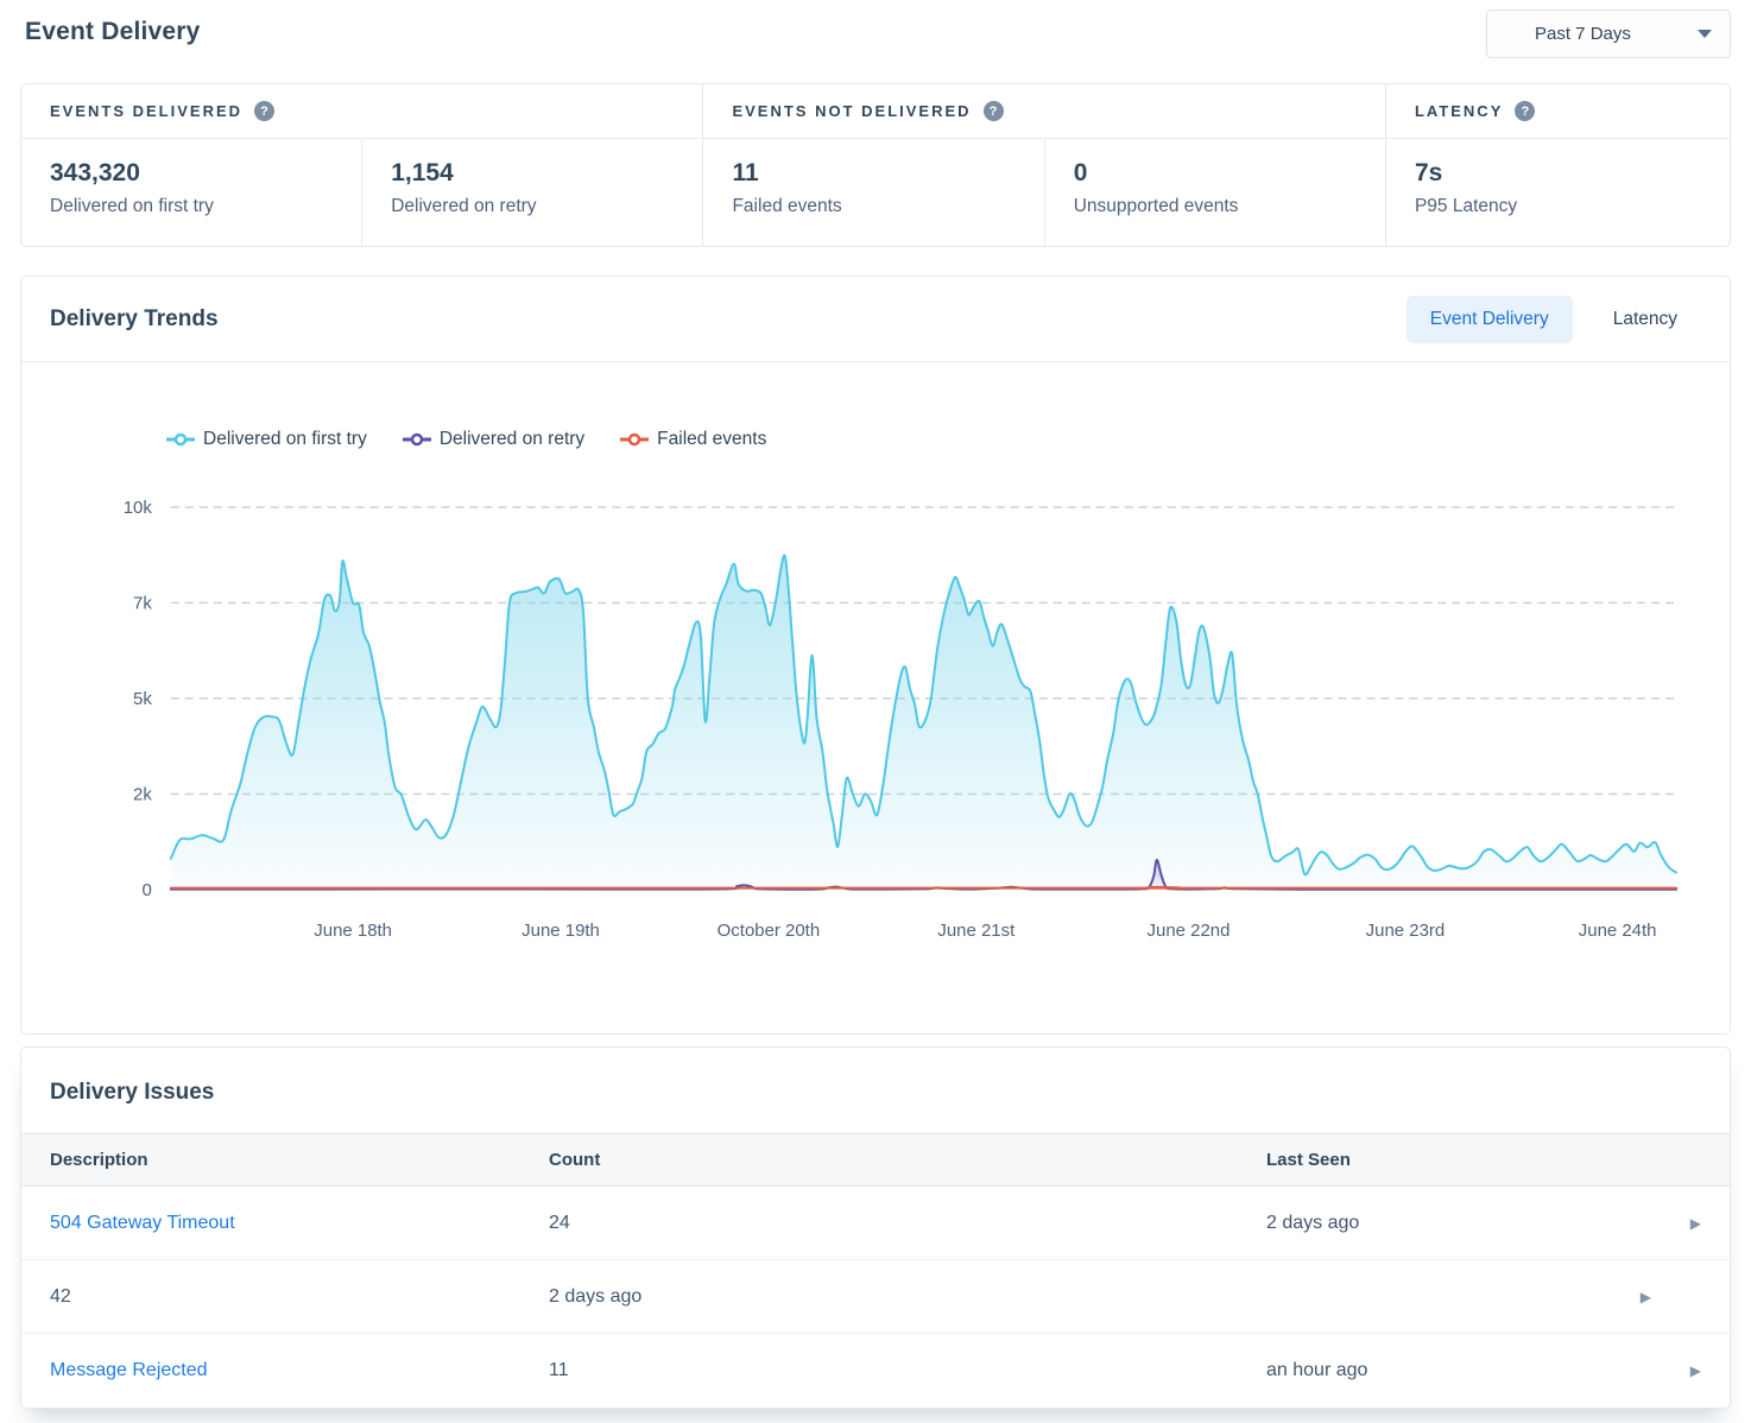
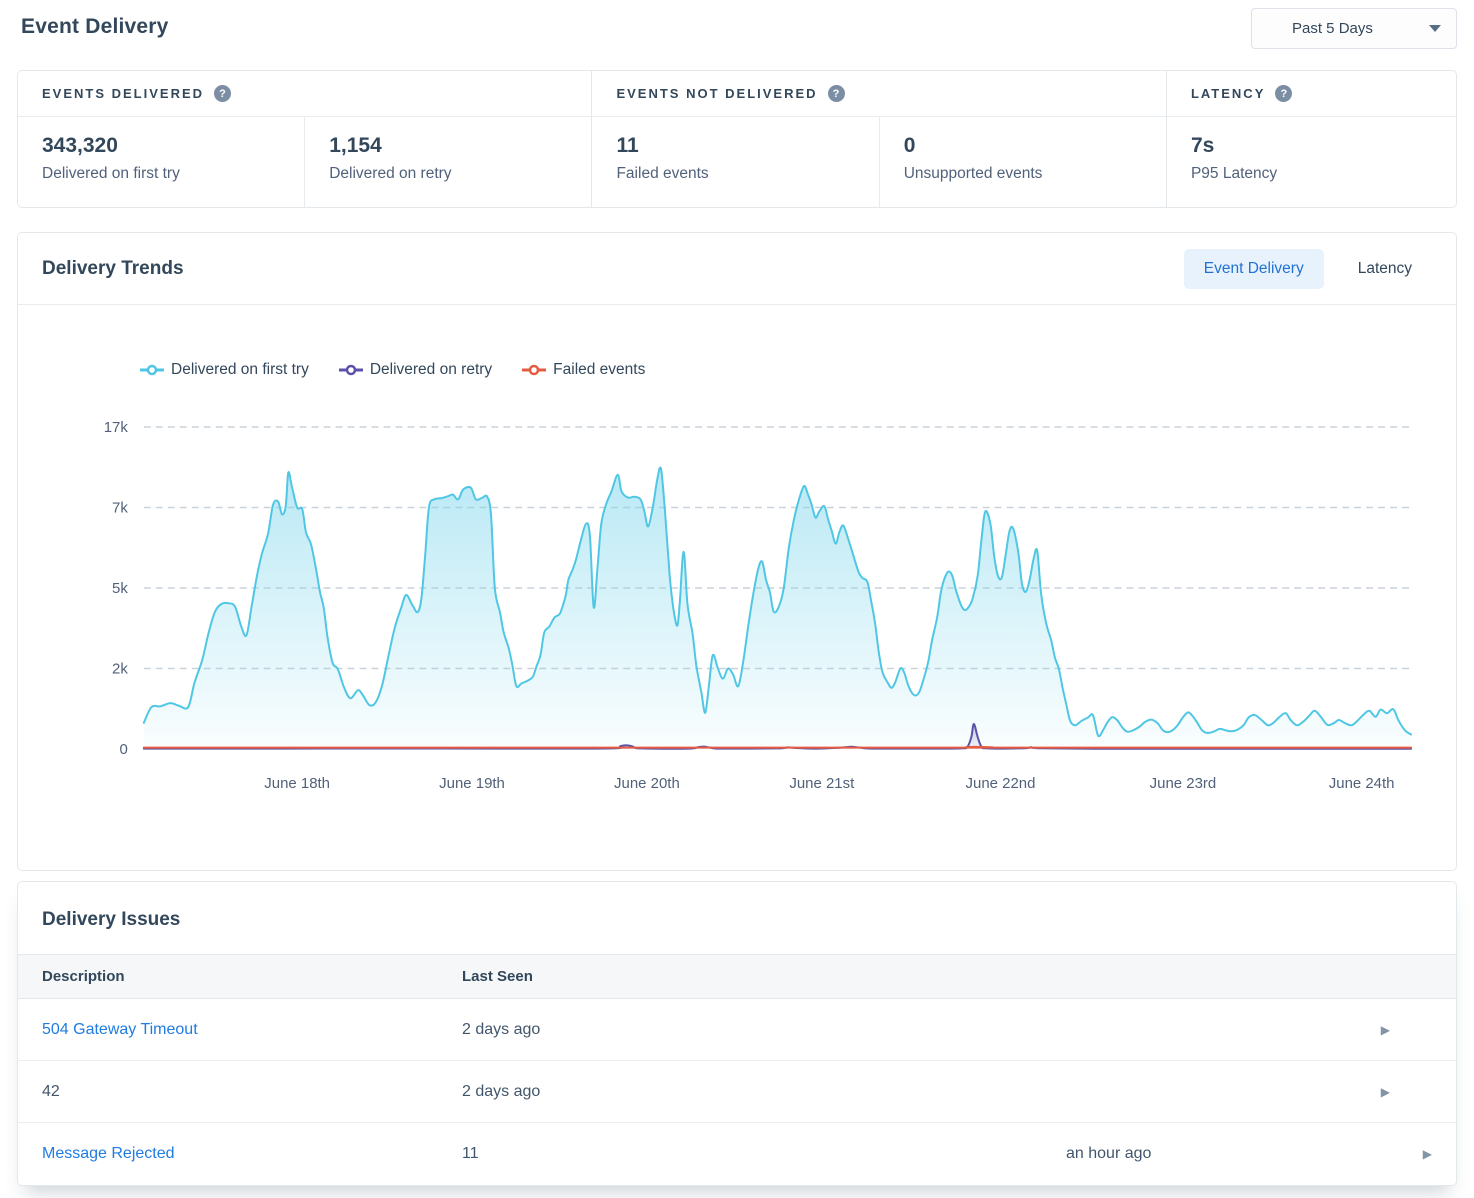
  Event Delivery
- Past 7 Days
+ Past 5 Days
  EVENTS DELIVERED
  ?
  343,320
  Delivered on first try
  1,154
  Delivered on retry
  EVENTS NOT DELIVERED
  ?
  11
  Failed events
  0
  Unsupported events
  LATENCY
  ?
  7s
  P95 Latency
  Delivery Trends
  Event Delivery
  Latency
  0
  2k
  5k
  7k
- 10k
+ 17k
  June 18th
  June 19th
- October 20th
+ June 20th
  June 21st
  June 22nd
  June 23rd
  June 24th
  Delivered on first try
  Delivered on retry
  Failed events
  Delivery Issues
  Description
- Count
  Last Seen
  504 Gateway Timeout
- 24
  2 days ago
  ▶
  42
  2 days ago
  ▶
  Message Rejected
  11
  an hour ago
  ▶
